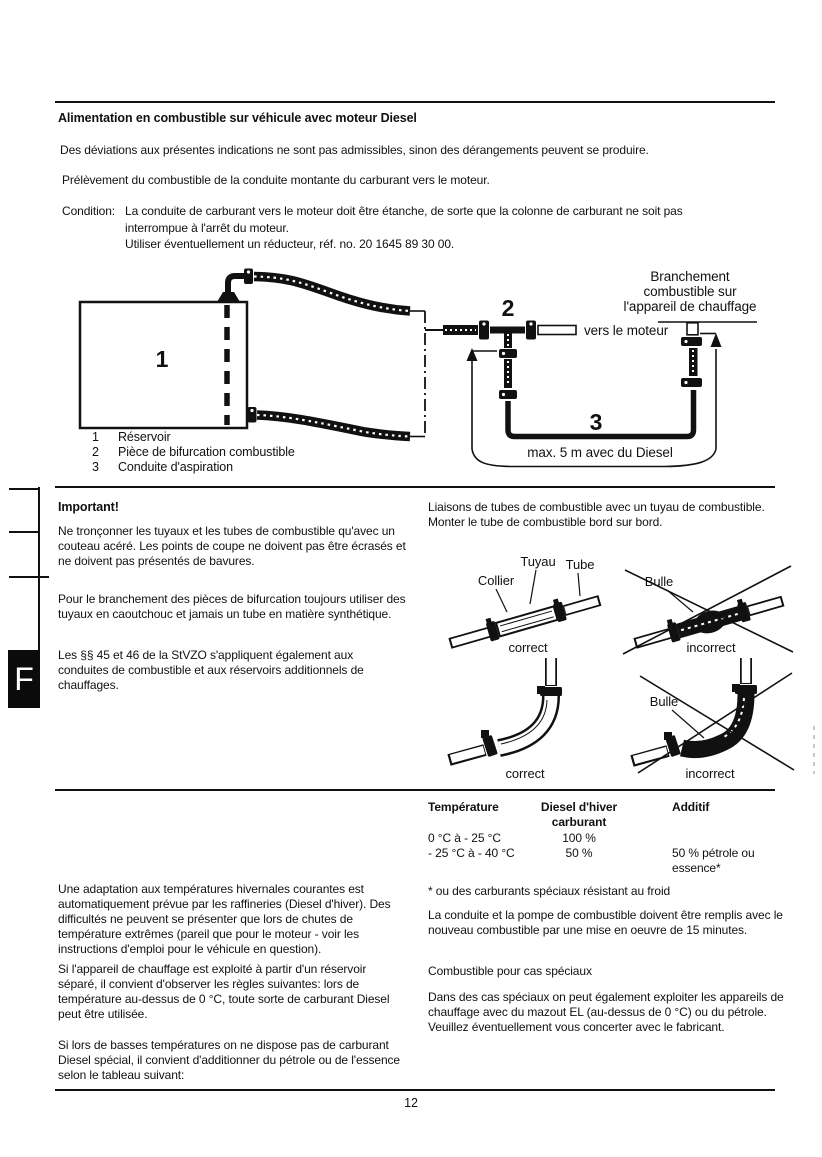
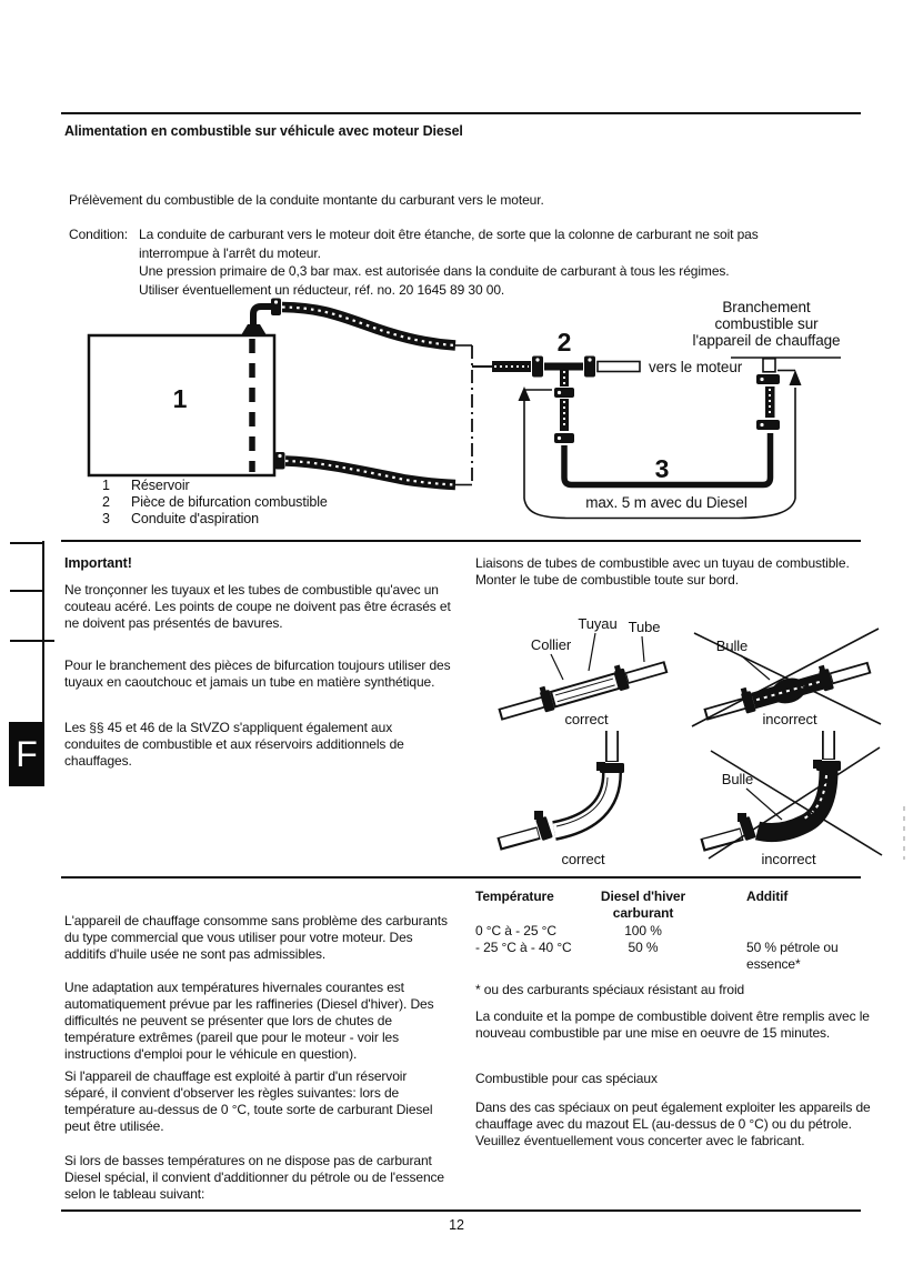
  Alimentation en combustible sur véhicule avec moteur Diesel
- Des déviations aux présentes indications ne sont pas admissibles, sinon des dérangements peuvent se produire.
  Prélèvement du combustible de la conduite montante du carburant vers le moteur.
  Condition:
  La conduite de carburant vers le moteur doit être étanche, de sorte que la colonne de carburant ne soit pas
  interrompue à l'arrêt du moteur.
+ Une pression primaire de 0,3 bar max. est autorisée dans la conduite de carburant à tous les régimes.
  Utiliser éventuellement un réducteur, réf. no. 20 1645 89 30 00.
  1
  2
  vers le moteur
  3
  Branchement
  combustible sur
  l'appareil de chauffage
  max. 5 m avec du Diesel
  1
  Réservoir
  2
  Pièce de bifurcation combustible
  3
  Conduite d'aspiration
  F
  Important!
  Ne tronçonner les tuyaux et les tubes de combustible qu'avec un couteau acéré. Les points de coupe ne doivent pas être écrasés et ne doivent pas présentés de bavures.
  Pour le branchement des pièces de bifurcation toujours utiliser des tuyaux en caoutchouc et jamais un tube en matière synthétique.
  Les §§ 45 et 46 de la StVZO s'appliquent également aux conduites de combustible et aux réservoirs additionnels de chauffages.
- Liaisons de tubes de combustible avec un tuyau de combustible. Monter le tube de combustible bord sur bord.
+ Liaisons de tubes de combustible avec un tuyau de combustible. Monter le tube de combustible toute sur bord.
  Tuyau
  Tube
  Collier
  correct
  ulle
  incorrect
  correct
  Bulle
  incorrect
+ L'appareil de chauffage consomme sans problème des carburants du type commercial que vous utiliser pour votre moteur. Des additifs d'huile usée ne sont pas admissibles.
  Une adaptation aux températures hivernales courantes est automatiquement prévue par les raffineries (Diesel d'hiver). Des difficultés ne peuvent se présenter que lors de chutes de température extrêmes (pareil que pour le moteur - voir les instructions d'emploi pour le véhicule en question).
  Si l'appareil de chauffage est exploité à partir d'un réservoir séparé, il convient d'observer les règles suivantes: lors de température au-dessus de 0 °C, toute sorte de carburant Diesel peut être utilisée.
  Si lors de basses températures on ne dispose pas de carburant Diesel spécial, il convient d'additionner du pétrole ou de l'essence selon le tableau suivant:
  Température
  Diesel d'hiver
  carburant
  Additif
  0 °C à - 25 °C
  100 %
  - 25 °C à - 40 °C
  50 %
  50 % pétrole ou essence*
  * ou des carburants spéciaux résistant au froid
  La conduite et la pompe de combustible doivent être remplis avec le nouveau combustible par une mise en oeuvre de 15 minutes.
  Combustible pour cas spéciaux
  Dans des cas spéciaux on peut également exploiter les appareils de chauffage avec du mazout EL (au-dessus de 0 °C) ou du pétrole. Veuillez éventuellement vous concerter avec le fabricant.
  12
